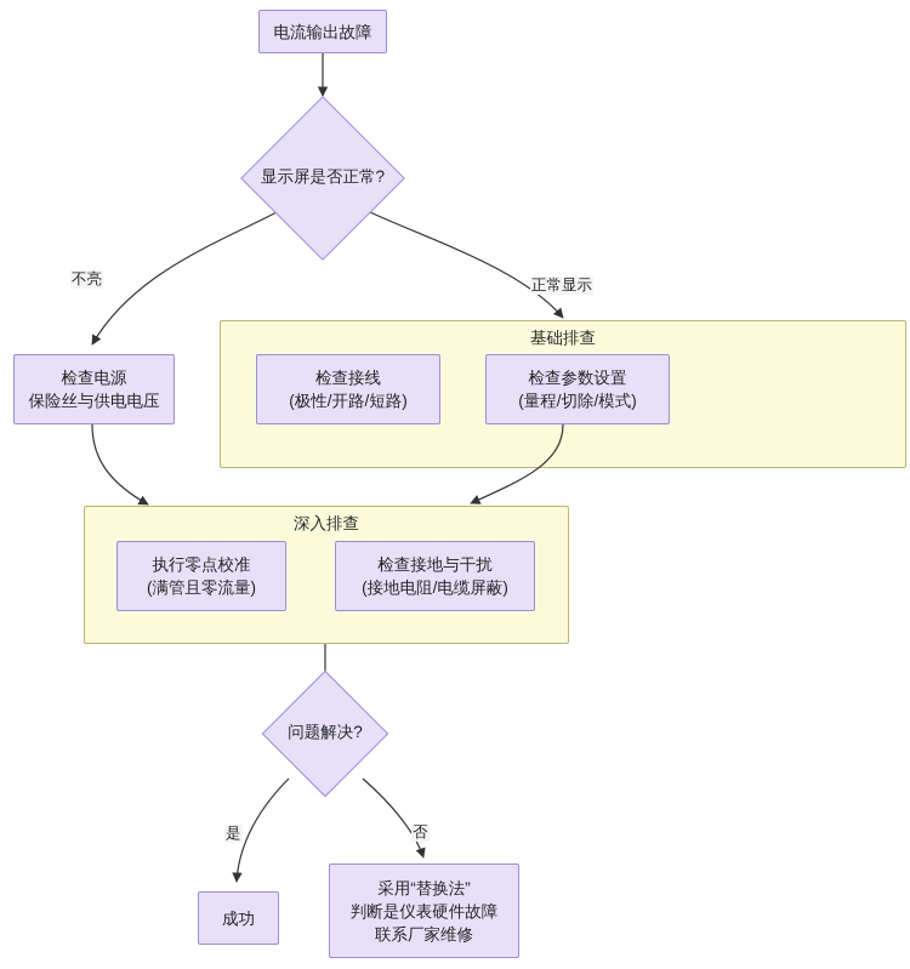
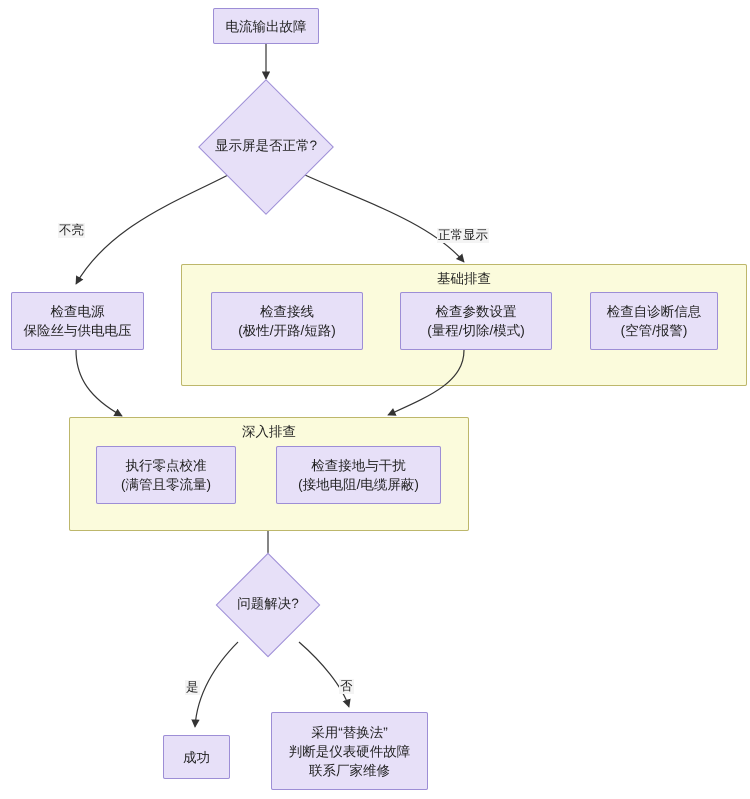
  基础排查
  深入排查
  不亮
  正常显示
  是
  否
  电流输出故障
  显示屏是否正常?
  检查电源
  保险丝与供电电压
  检查接线
  (极性/开路/短路)
  检查参数设置
  (量程/切除/模式)
+ 检查自诊断信息
+ (空管/报警)
  执行零点校准
  (满管且零流量)
  检查接地与干扰
  (接地电阻/电缆屏蔽)
  问题解决?
  成功
  采用“替换法”
  判断是仪表硬件故障
  联系厂家维修
